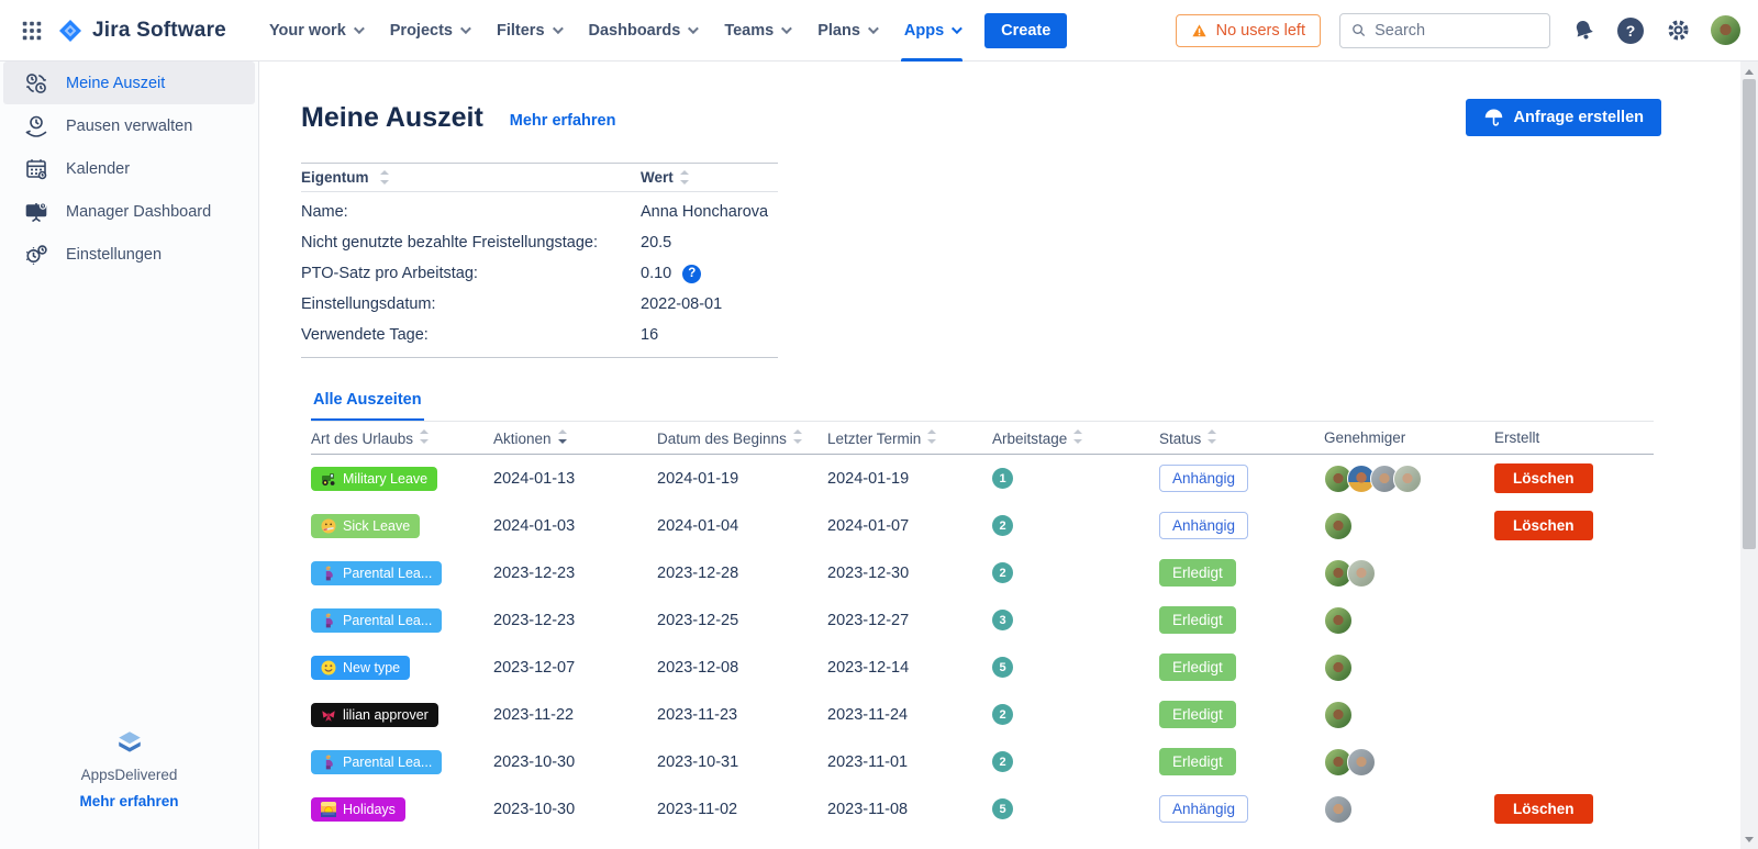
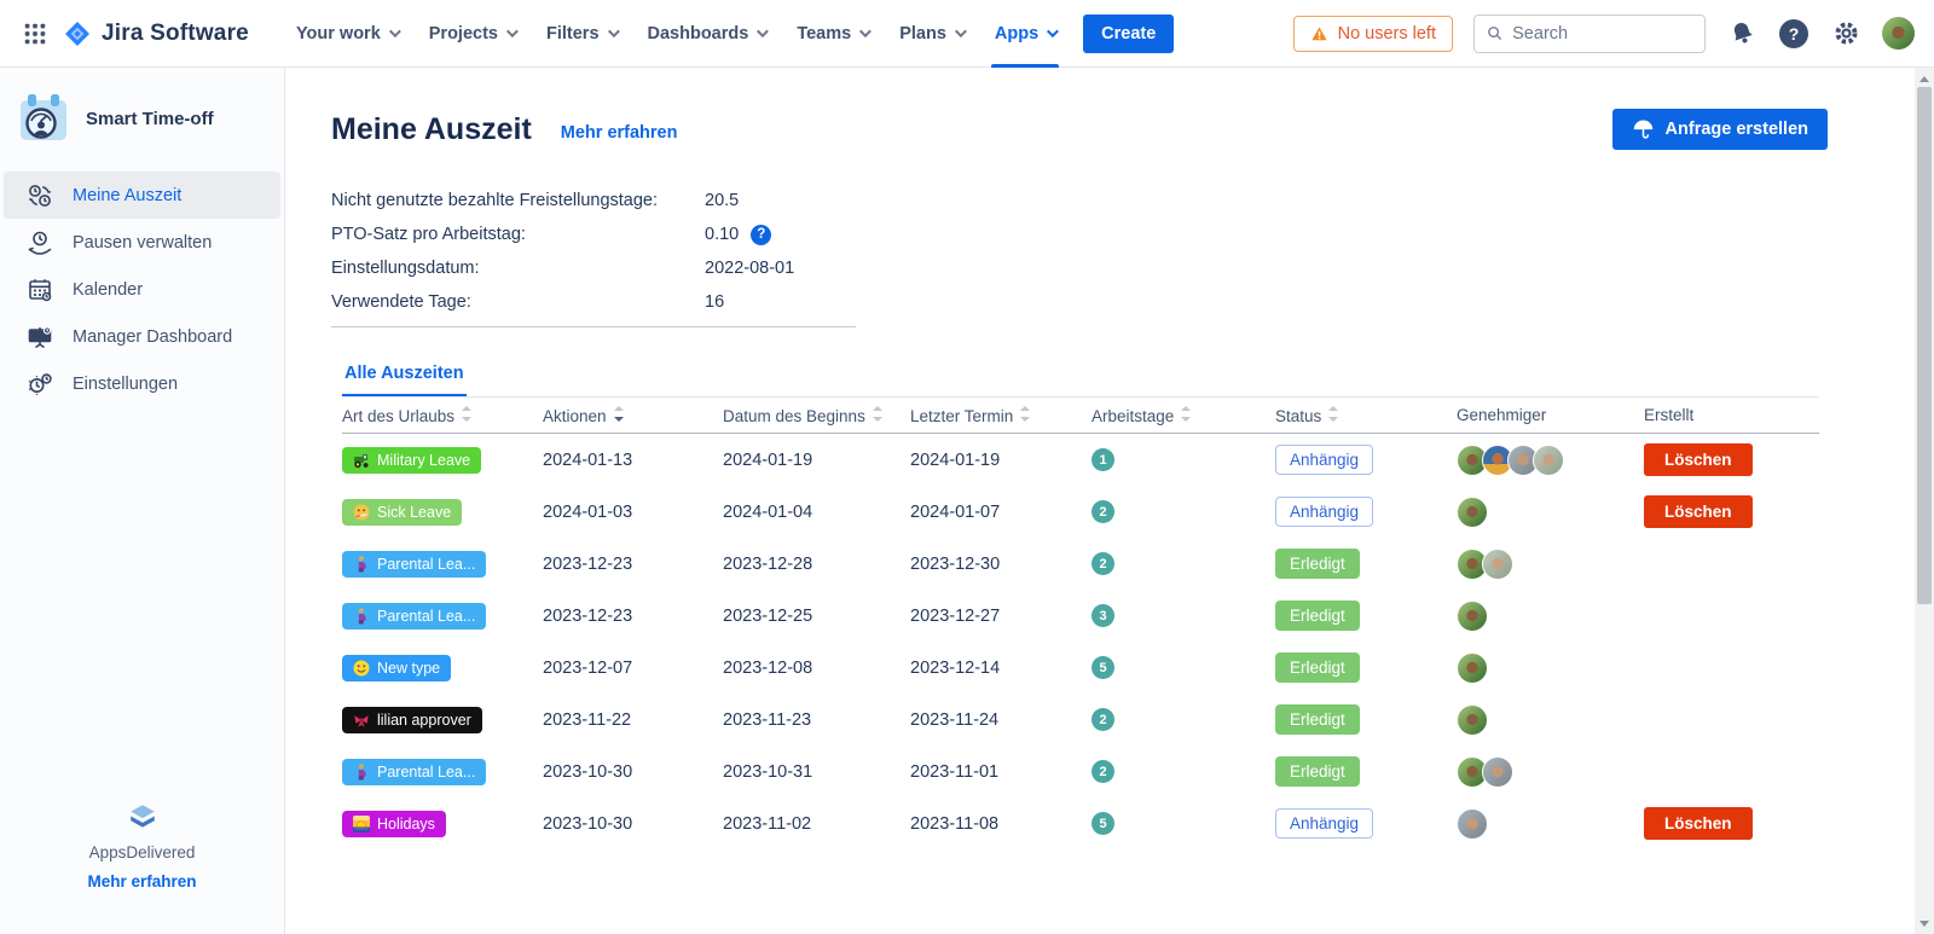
  Jira Software
  Your work
  Projects
  Filters
  Dashboards
  Teams
  Plans
  Apps
  Create
  No users left
  Search
  ?
+ Smart Time-off
  Meine Auszeit
  Pausen verwalten
  Kalender
  Manager Dashboard
  Einstellungen
  AppsDelivered
  Mehr erfahren
  Meine Auszeit
  Mehr erfahren
  Anfrage erstellen
- Eigentum
- Wert
- Name:
- Anna Honcharova
  Nicht genutzte bezahlte Freistellungstage:
  20.5
  PTO-Satz pro Arbeitstag:
  0.10
  ?
  Einstellungsdatum:
  2022-08-01
  Verwendete Tage:
  16
  Alle Auszeiten
  Art des Urlaubs
  Aktionen
  Datum des Beginns
  Letzter Termin
  Arbeitstage
  Status
  Genehmiger
  Erstellt
  Military Leave
  2024-01-13
  2024-01-19
  2024-01-19
  1
  Anhängig
  Löschen
  Sick Leave
  2024-01-03
  2024-01-04
  2024-01-07
  2
  Anhängig
  Löschen
  Parental Lea...
  2023-12-23
  2023-12-28
  2023-12-30
  2
  Erledigt
  Parental Lea...
  2023-12-23
  2023-12-25
  2023-12-27
  3
  Erledigt
  New type
  2023-12-07
  2023-12-08
  2023-12-14
  5
  Erledigt
  lilian approver
  2023-11-22
  2023-11-23
  2023-11-24
  2
  Erledigt
  Parental Lea...
  2023-10-30
  2023-10-31
  2023-11-01
  2
  Erledigt
  Holidays
  2023-10-30
  2023-11-02
  2023-11-08
  5
  Anhängig
  Löschen
